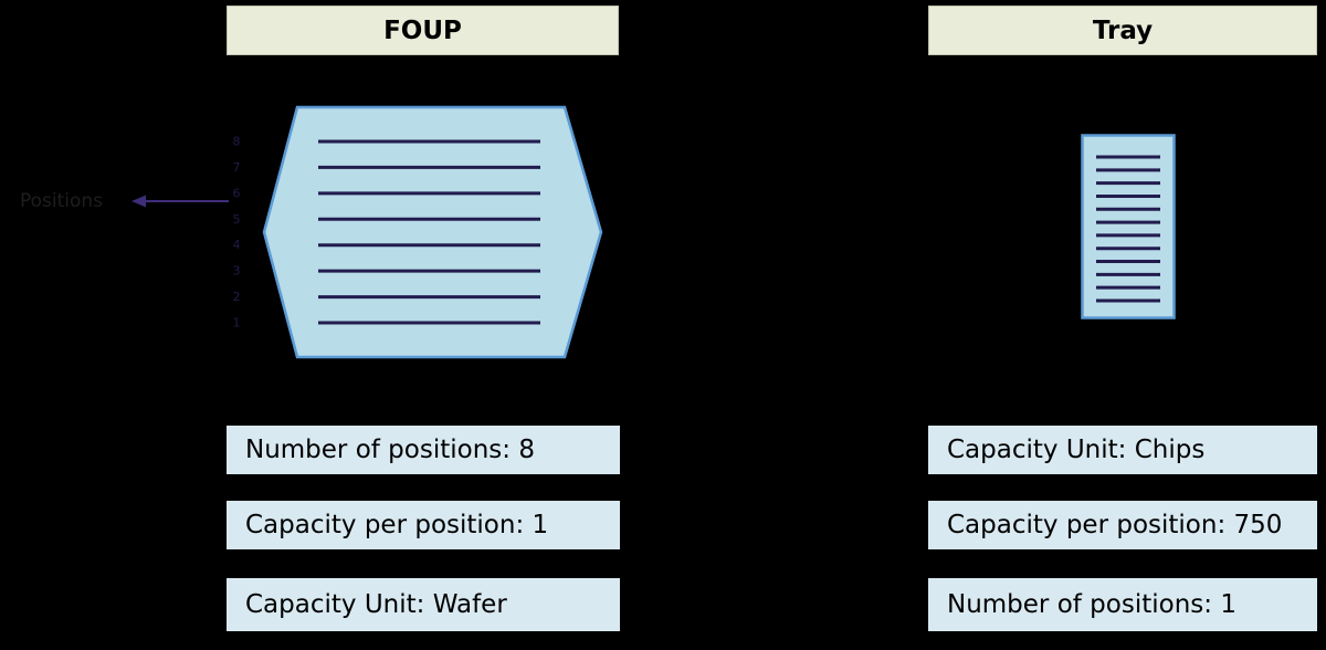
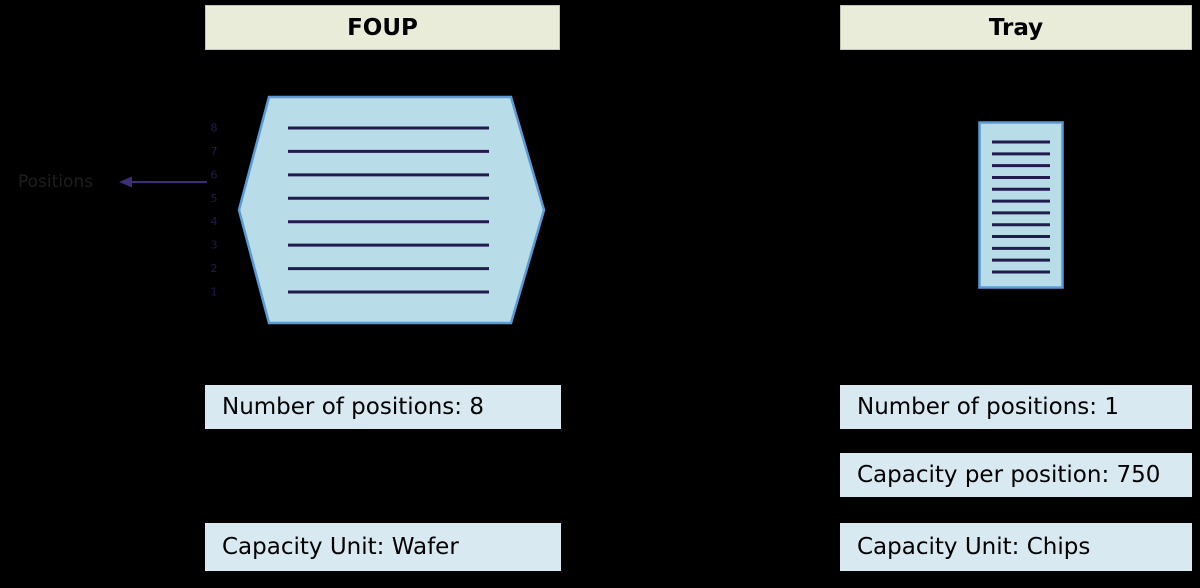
  8
  7
  6
  5
  4
  3
  2
  1
  FOUP
  Tray
  Positions
  Number of positions: 8
- Capacity per position: 1
  Capacity Unit: Wafer
- Capacity Unit: Chips
+ Number of positions: 1
  Capacity per position: 750
- Number of positions: 1
+ Capacity Unit: Chips
